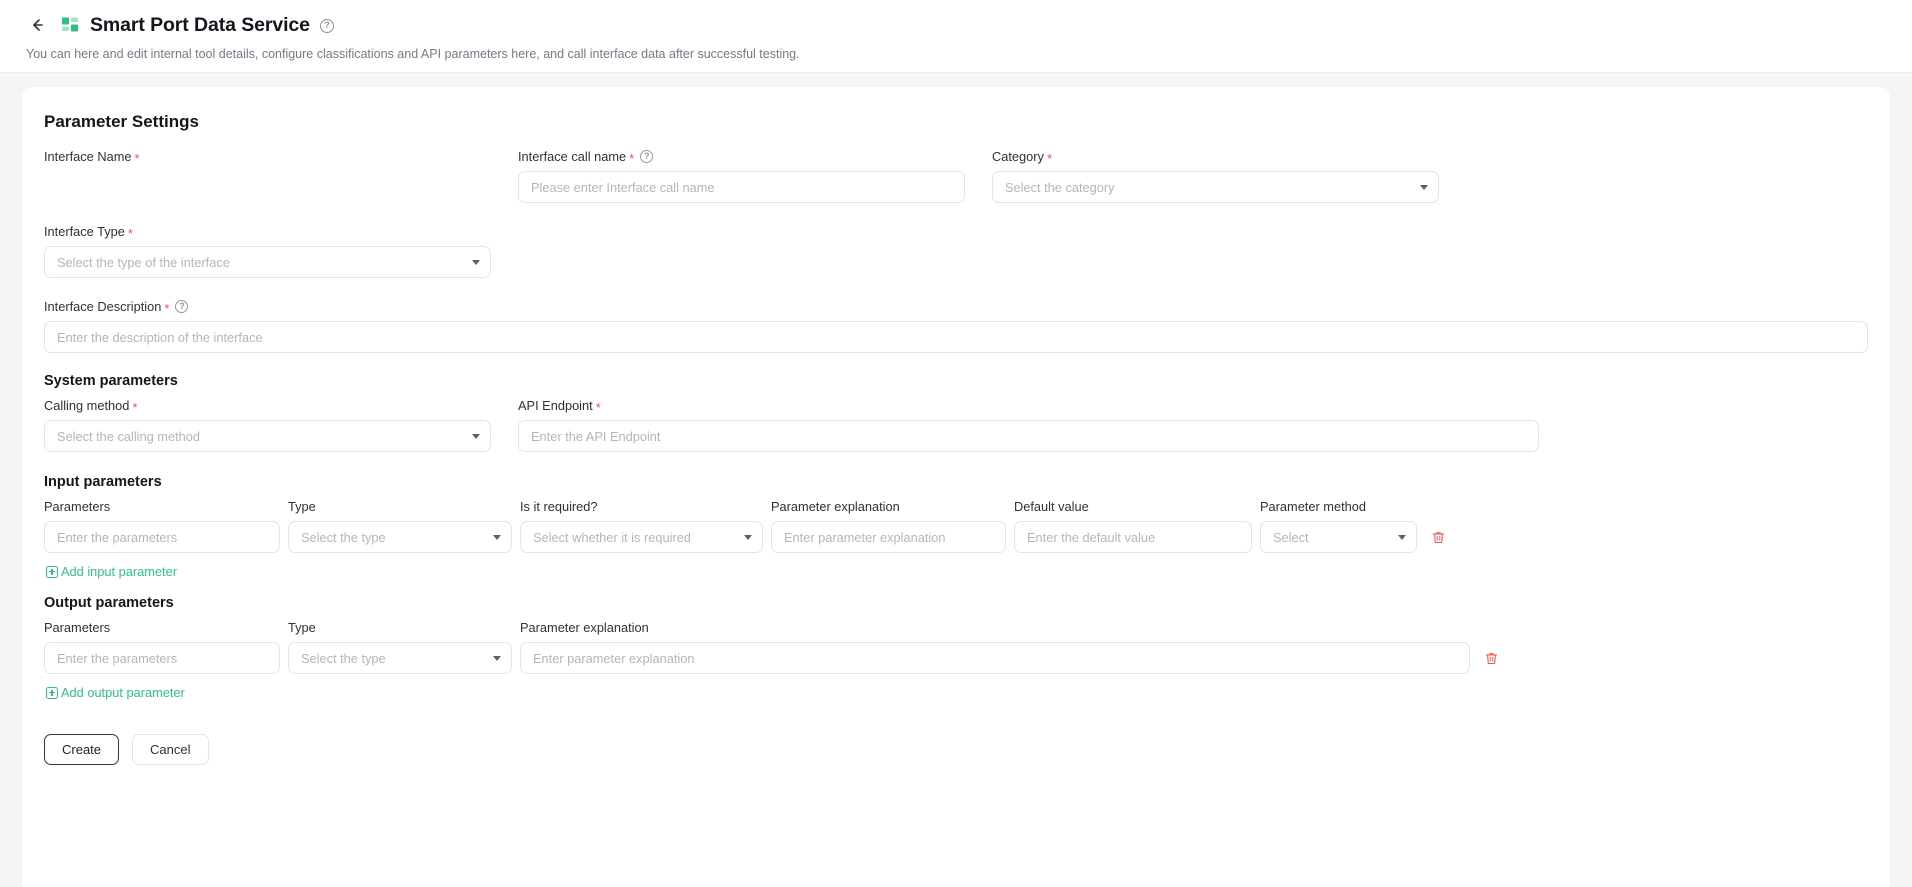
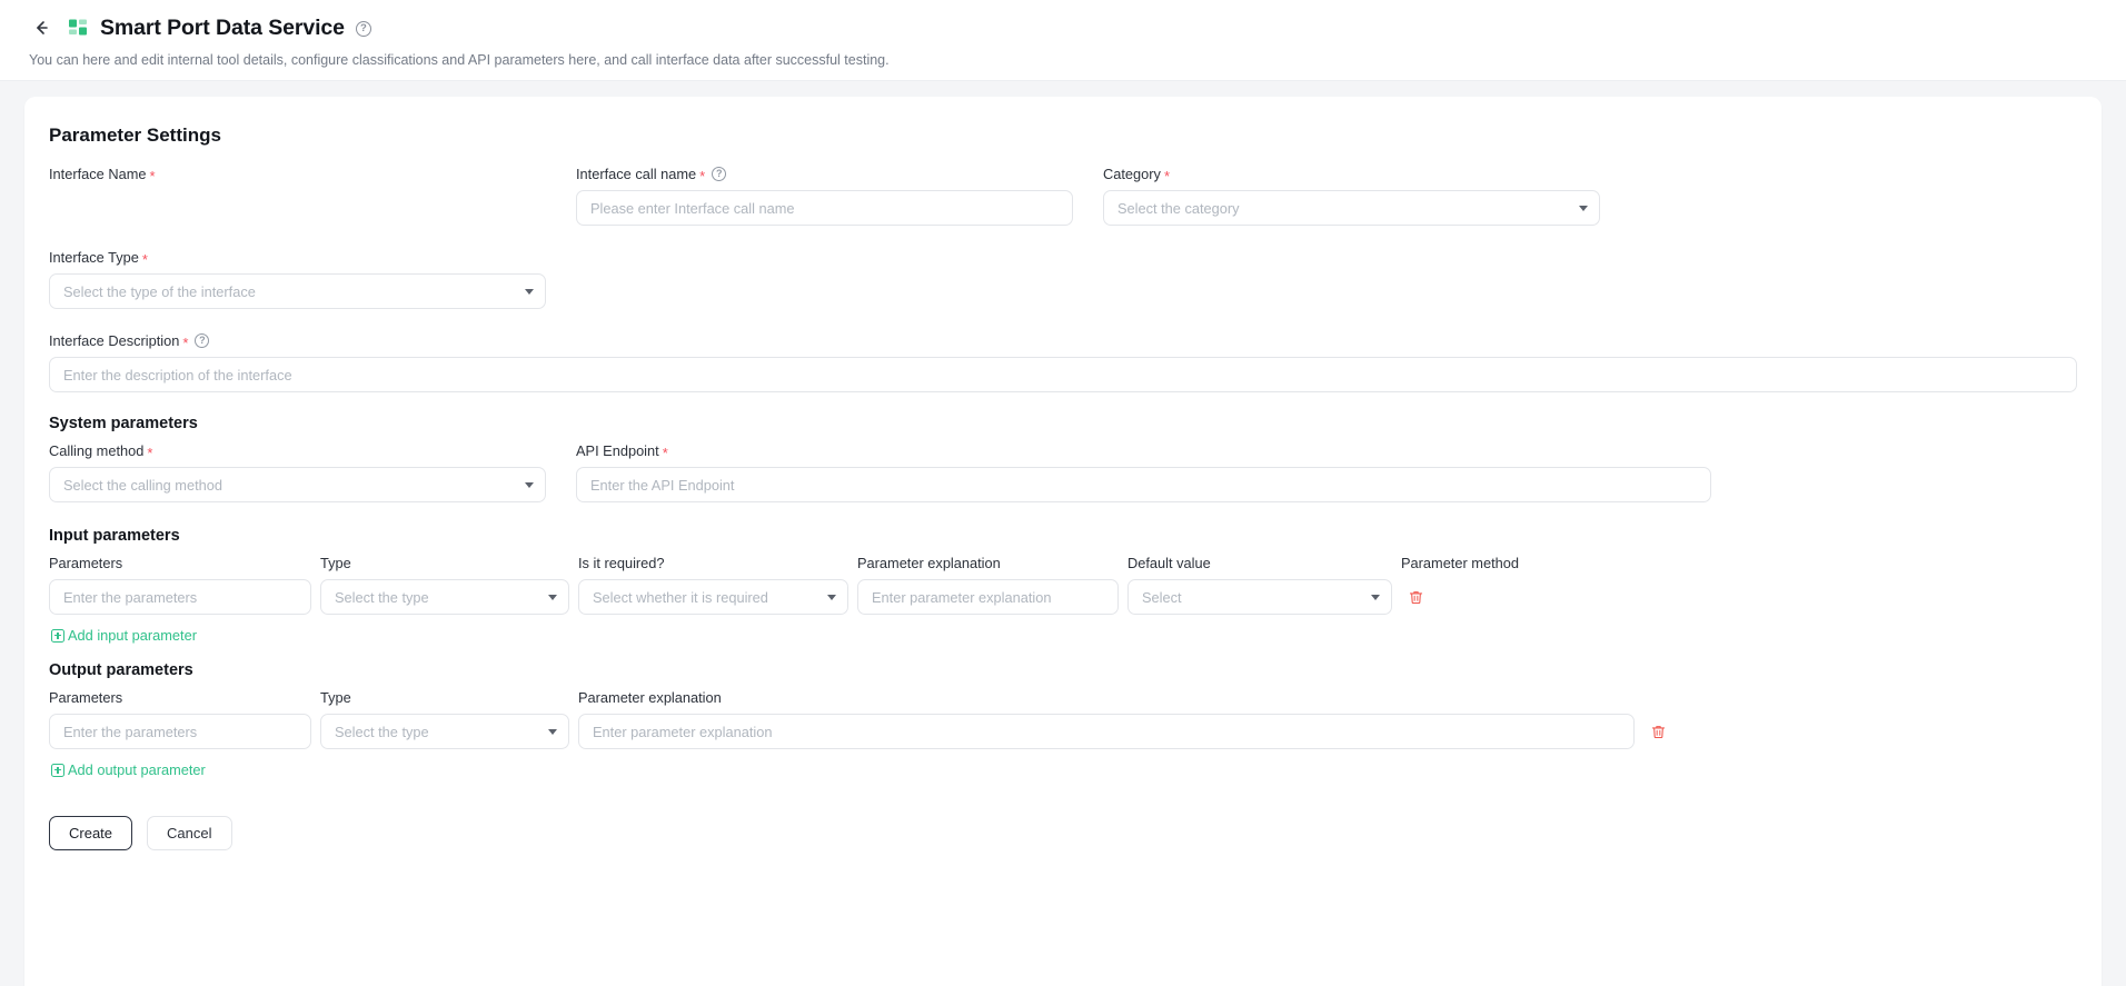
  Smart Port Data Service
  ?
  You can here and edit internal tool details, configure classifications and API parameters here, and call interface data after successful testing.
  Parameter Settings
  Interface Name
  *
  Interface call name
  *
  ?
  Please enter Interface call name
  Category
  *
  Select the category
  Interface Type
  *
  Select the type of the interface
  Interface Description
  *
  ?
  Enter the description of the interface
  System parameters
  Calling method
  *
  Select the calling method
  API Endpoint
  *
  Enter the API Endpoint
  Input parameters
  Parameters
  Type
  Is it required?
  Parameter explanation
  Default value
  Parameter method
  Enter the parameters
  Select the type
  Select whether it is required
  Enter parameter explanation
- Enter the default value
  Select
  Add input parameter
  Output parameters
  Parameters
  Type
  Parameter explanation
  Enter the parameters
  Select the type
  Enter parameter explanation
  Add output parameter
  Create
  Cancel
